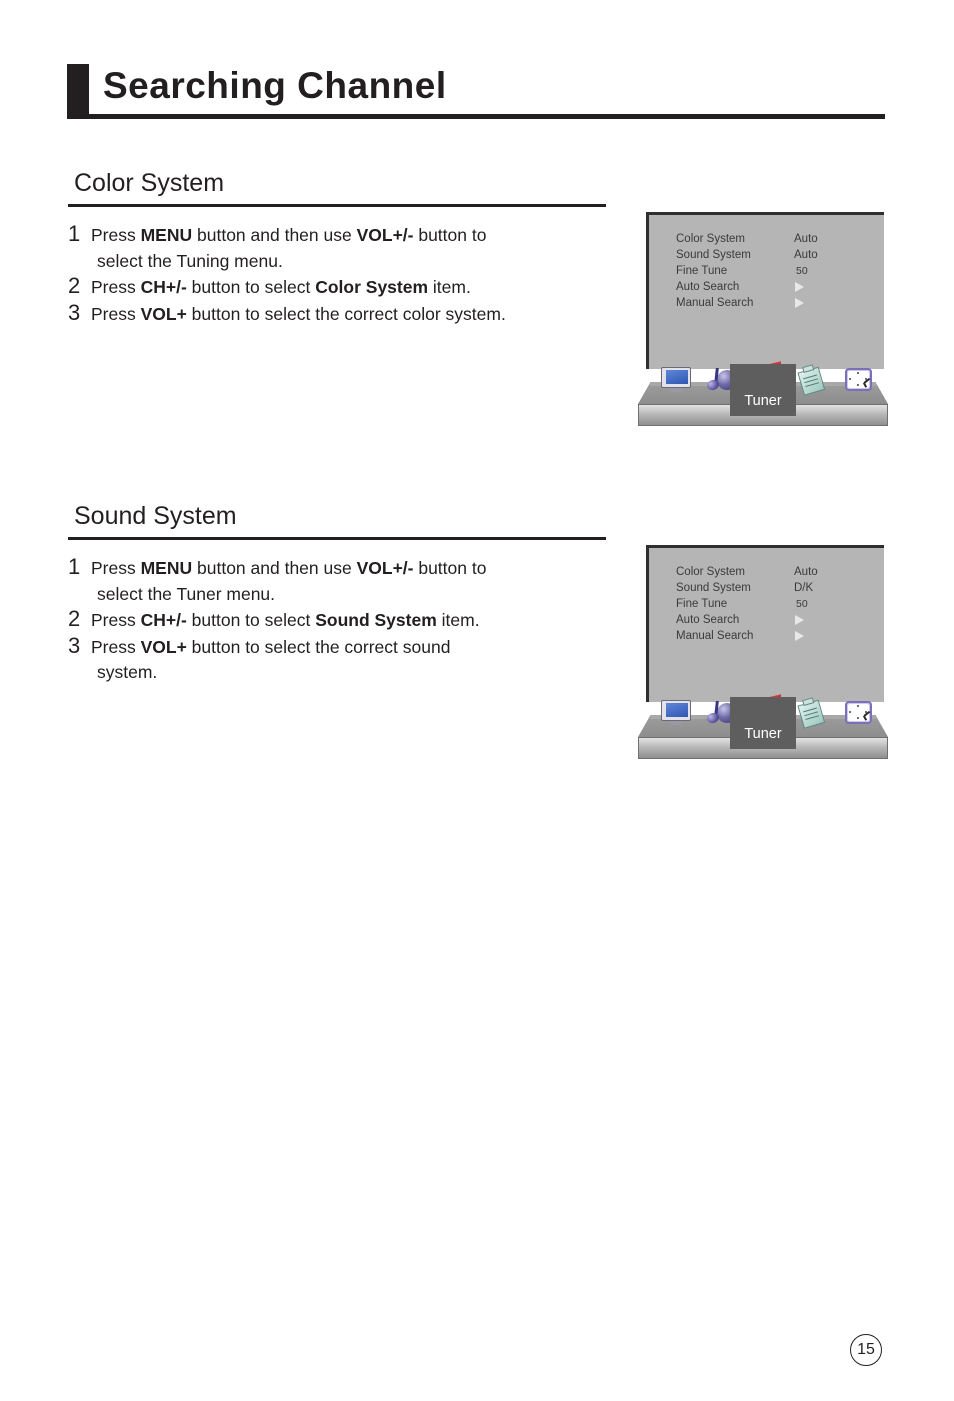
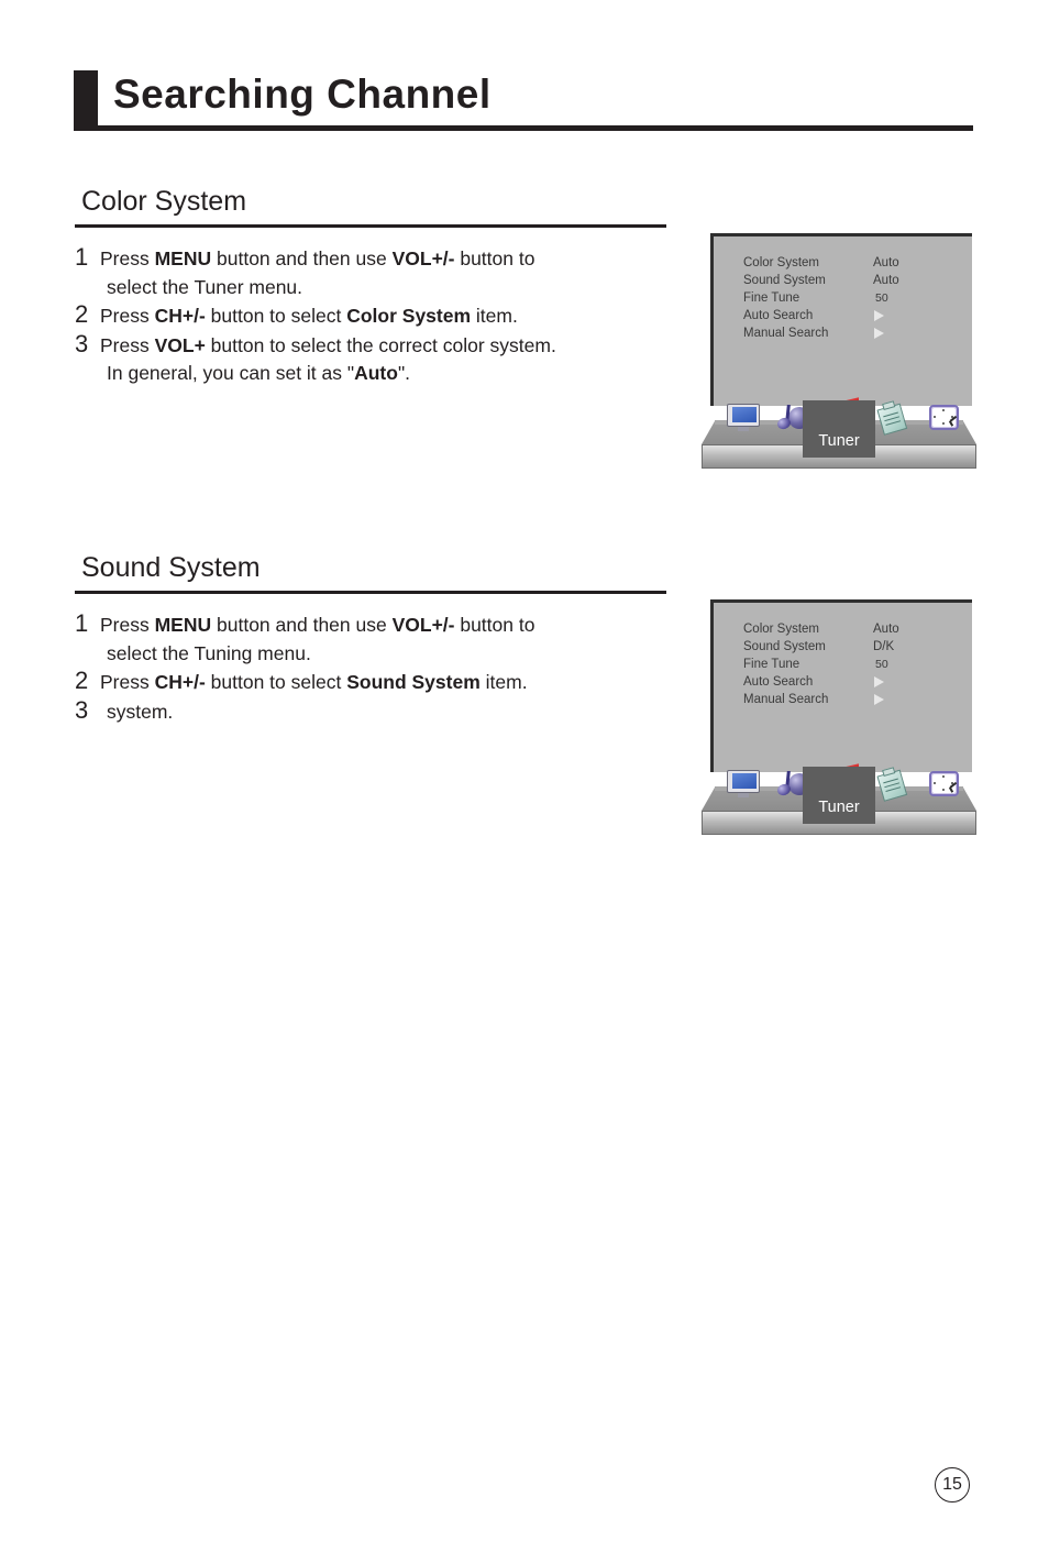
  Searching Channel
  Color System
  1
  Press MENU button and then use VOL+/- button to
- select the Tuning menu.
+ select the Tuner menu.
  2
  Press CH+/- button to select Color System item.
  3
  Press VOL+ button to select the correct color system.
+ In general, you can set it as "Auto".
  Color System
  Auto
  Sound System
  Auto
  Fine Tune
  50
  Auto Search
  Manual Search
  Tuner
  Sound System
  1
  Press MENU button and then use VOL+/- button to
- select the Tuner menu.
+ select the Tuning menu.
  2
  Press CH+/- button to select Sound System item.
  3
- Press VOL+ button to select the correct sound
  system.
  Color System
  Auto
  Sound System
  D/K
  Fine Tune
  50
  Auto Search
  Manual Search
  Tuner
  15
